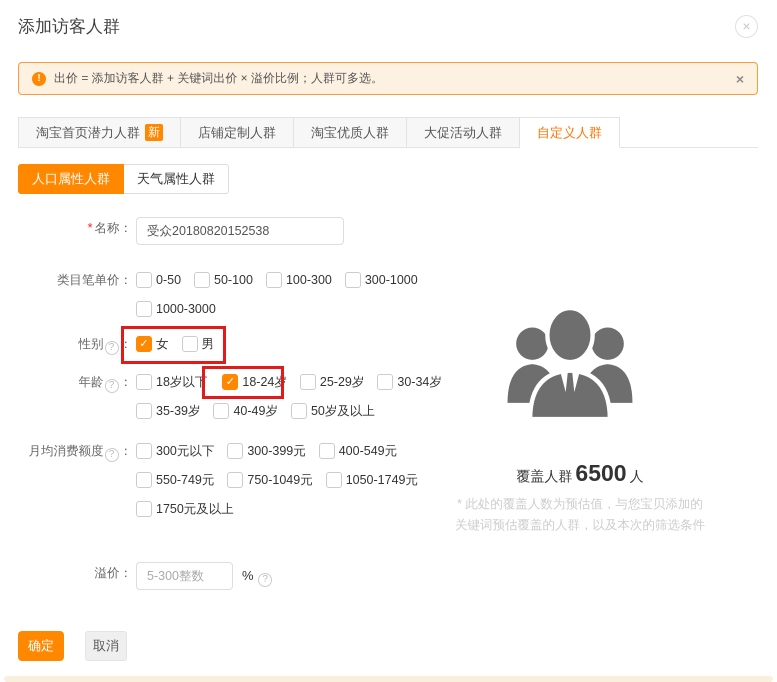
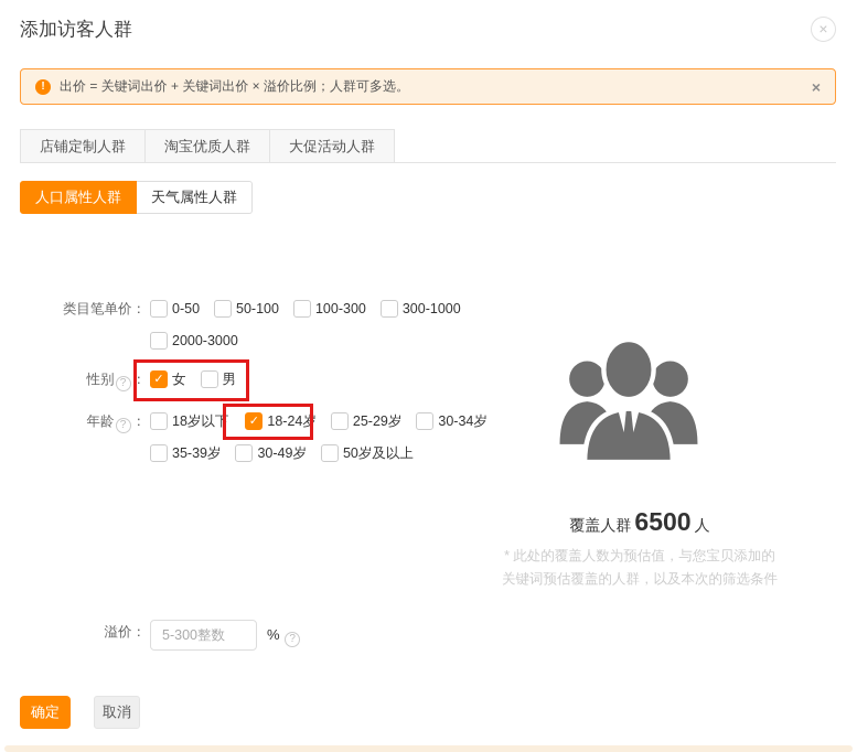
  添加访客人群
  ×
  !
- 出价 = 添加访客人群 + 关键词出价 × 溢价比例；人群可多选。
+ 出价 = 关键词出价 + 关键词出价 × 溢价比例；人群可多选。
  ×
- 淘宝首页潜力人群 新
  店铺定制人群
  淘宝优质人群
  大促活动人群
- 自定义人群
  人口属性人群
  天气属性人群
- * 名称：
- 受众20180820152538
  类目笔单价：
  0-50
  50-100
  100-300
  300-1000
- 1000-3000
+ 2000-3000
  性别 ? ：
  ✓
  女
  男
  年龄 ? ：
  18岁以下
  ✓
  18-24岁
  25-29岁
  30-34岁
  35-39岁
- 40-49岁
+ 30-49岁
  50岁及以上
- 月均消费额度 ? ：
- 300元以下
- 300-399元
- 400-549元
- 550-749元
- 750-1049元
- 1050-1749元
- 1750元及以上
  溢价：
  5-300整数
  % ?
  覆盖人群 6500 人
  * 此处的覆盖人数为预估值，与您宝贝添加的
  关键词预估覆盖的人群，以及本次的筛选条件
  确定
  取消
